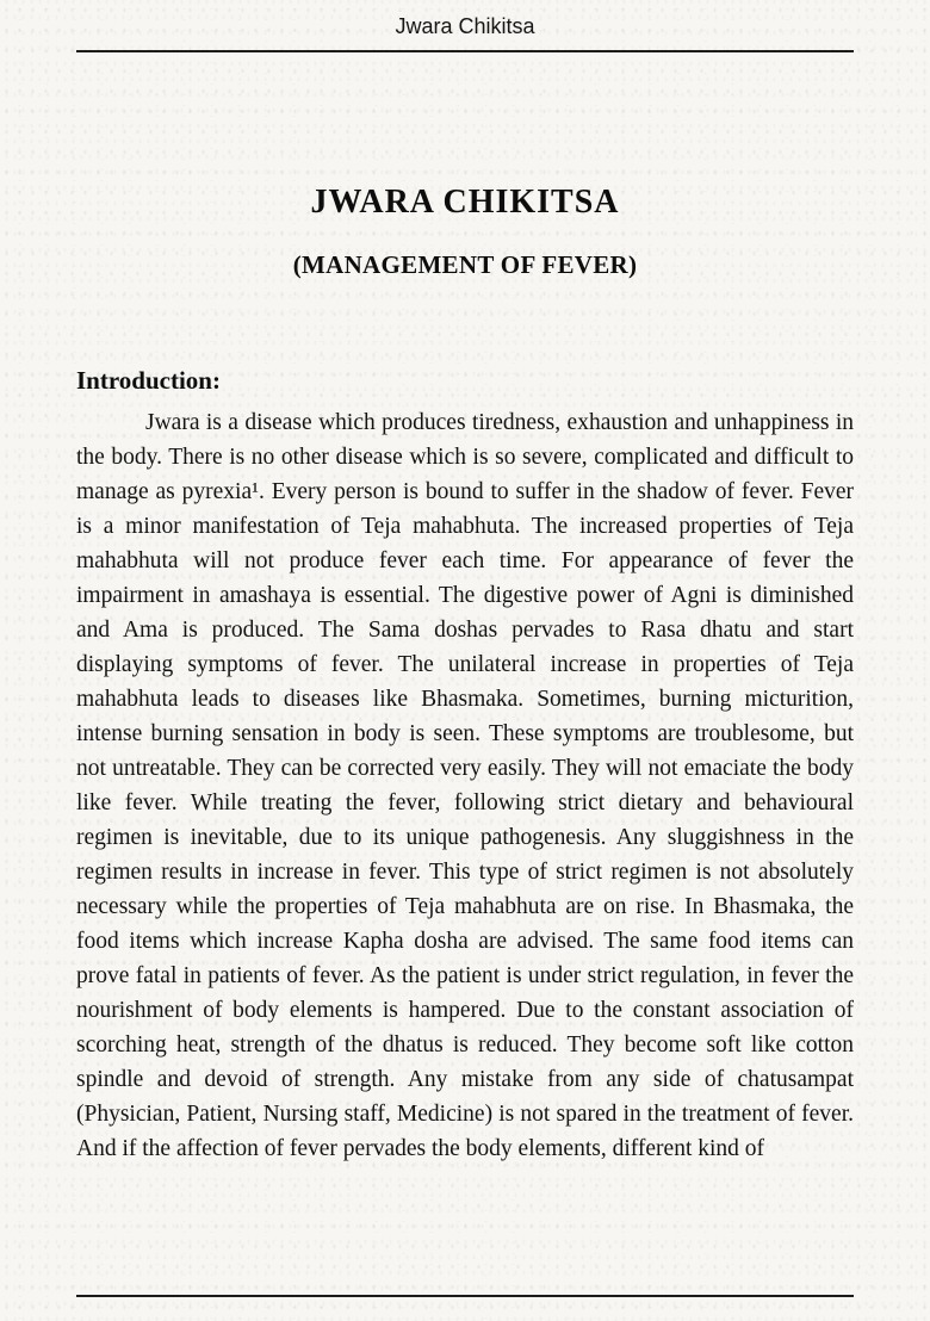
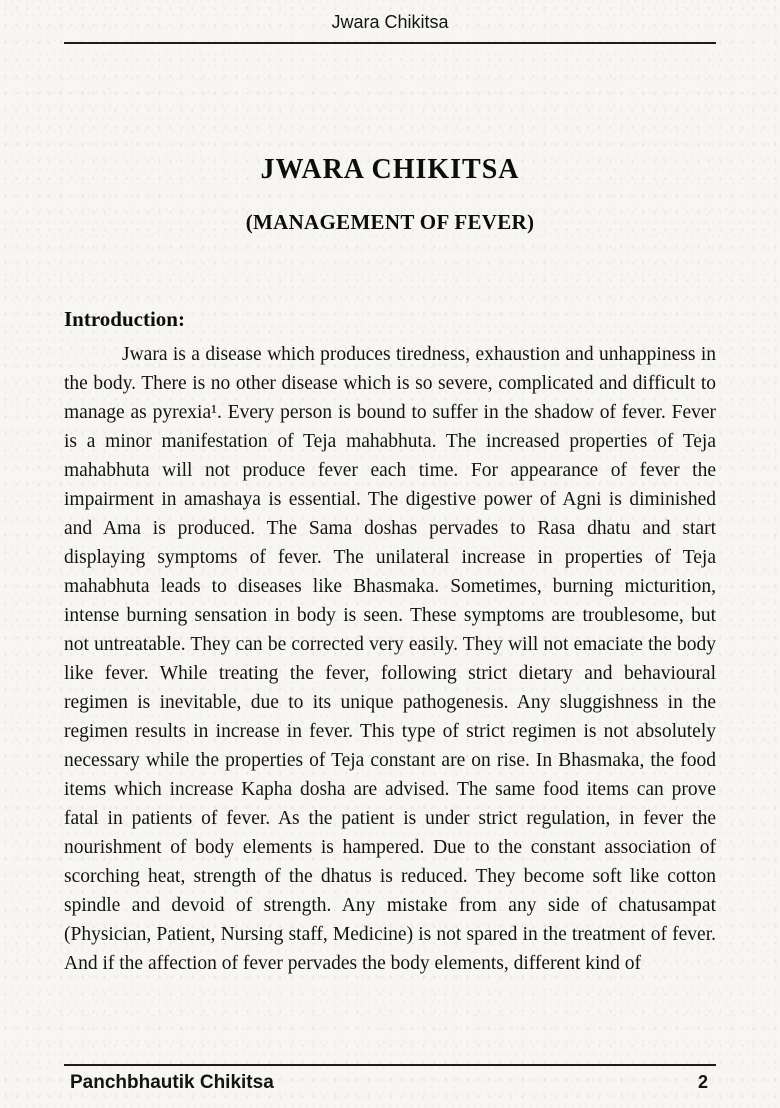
  Jwara Chikitsa
  JWARA CHIKITSA
  (MANAGEMENT OF FEVER)
  Introduction:
- Jwara is a disease which produces tiredness, exhaustion and unhappiness in the body. There is no other disease which is so severe, complicated and difficult to manage as pyrexia¹. Every person is bound to suffer in the shadow of fever. Fever is a minor manifestation of Teja mahabhuta. The increased properties of Teja mahabhuta will not produce fever each time. For appearance of fever the impairment in amashaya is essential. The digestive power of Agni is diminished and Ama is produced. The Sama doshas pervades to Rasa dhatu and start displaying symptoms of fever. The unilateral increase in properties of Teja mahabhuta leads to diseases like Bhasmaka. Sometimes, burning micturition, intense burning sensation in body is seen. These symptoms are troublesome, but not untreatable. They can be corrected very easily. They will not emaciate the body like fever. While treating the fever, following strict dietary and behavioural regimen is inevitable, due to its unique pathogenesis. Any sluggishness in the regimen results in increase in fever. This type of strict regimen is not absolutely necessary while the properties of Teja mahabhuta are on rise. In Bhasmaka, the food items which increase Kapha dosha are advised. The same food items can prove fatal in patients of fever. As the patient is under strict regulation, in fever the nourishment of body elements is hampered. Due to the constant association of scorching heat, strength of the dhatus is reduced. They become soft like cotton spindle and devoid of strength. Any mistake from any side of chatusampat (Physician, Patient, Nursing staff, Medicine) is not spared in the treatment of fever. And if the affection of fever pervades the body elements, different kind of
+ Jwara is a disease which produces tiredness, exhaustion and unhappiness in the body. There is no other disease which is so severe, complicated and difficult to manage as pyrexia¹. Every person is bound to suffer in the shadow of fever. Fever is a minor manifestation of Teja mahabhuta. The increased properties of Teja mahabhuta will not produce fever each time. For appearance of fever the impairment in amashaya is essential. The digestive power of Agni is diminished and Ama is produced. The Sama doshas pervades to Rasa dhatu and start displaying symptoms of fever. The unilateral increase in properties of Teja mahabhuta leads to diseases like Bhasmaka. Sometimes, burning micturition, intense burning sensation in body is seen. These symptoms are troublesome, but not untreatable. They can be corrected very easily. They will not emaciate the body like fever. While treating the fever, following strict dietary and behavioural regimen is inevitable, due to its unique pathogenesis. Any sluggishness in the regimen results in increase in fever. This type of strict regimen is not absolutely necessary while the properties of Teja constant are on rise. In Bhasmaka, the food items which increase Kapha dosha are advised. The same food items can prove fatal in patients of fever. As the patient is under strict regulation, in fever the nourishment of body elements is hampered. Due to the constant association of scorching heat, strength of the dhatus is reduced. They become soft like cotton spindle and devoid of strength. Any mistake from any side of chatusampat (Physician, Patient, Nursing staff, Medicine) is not spared in the treatment of fever. And if the affection of fever pervades the body elements, different kind of
+ Panchbhautik Chikitsa
+ 2
